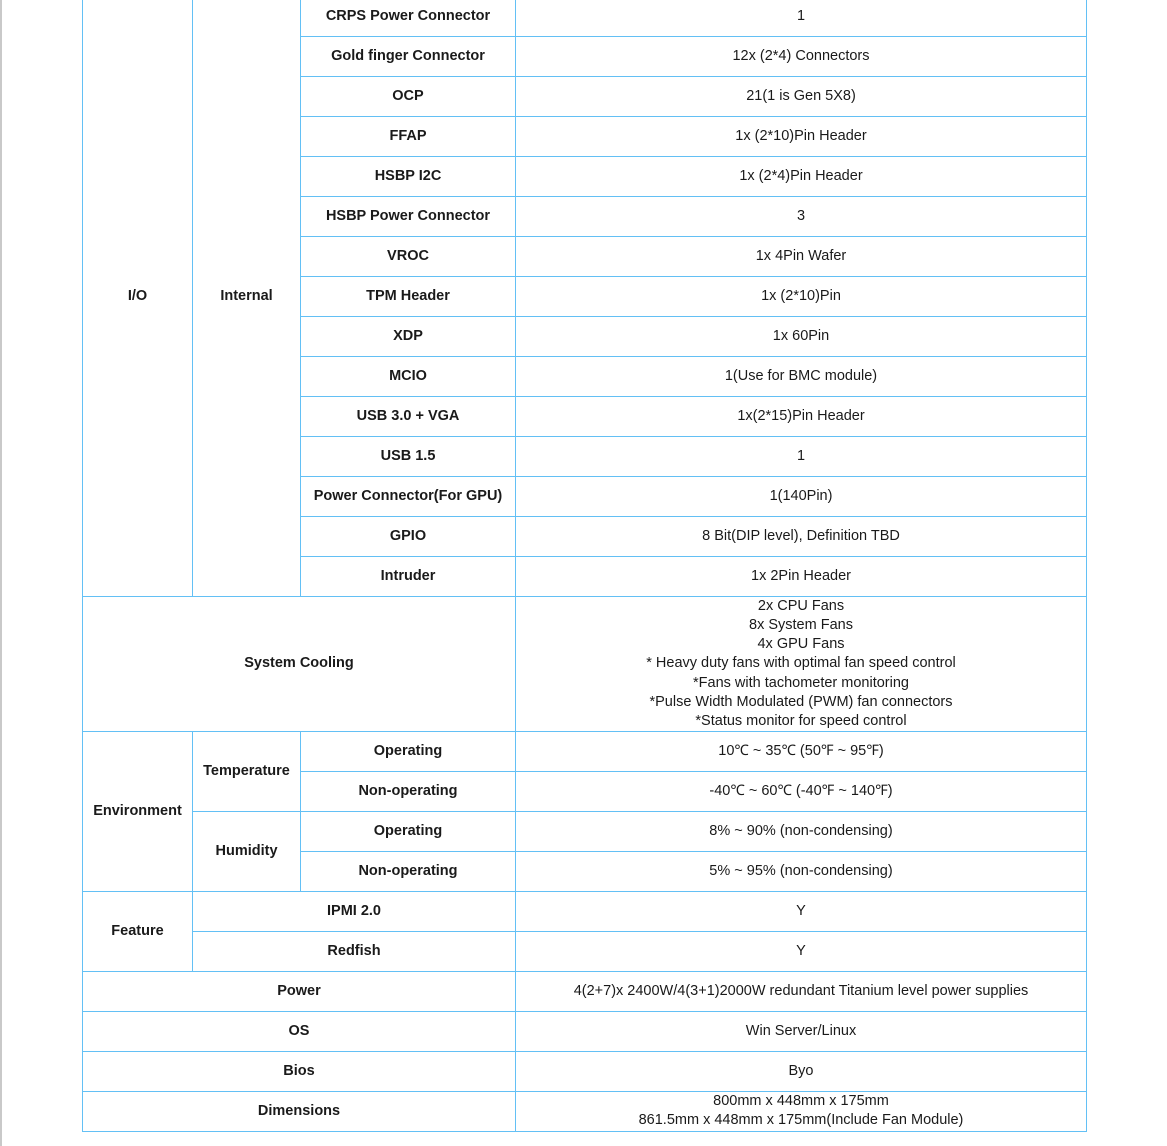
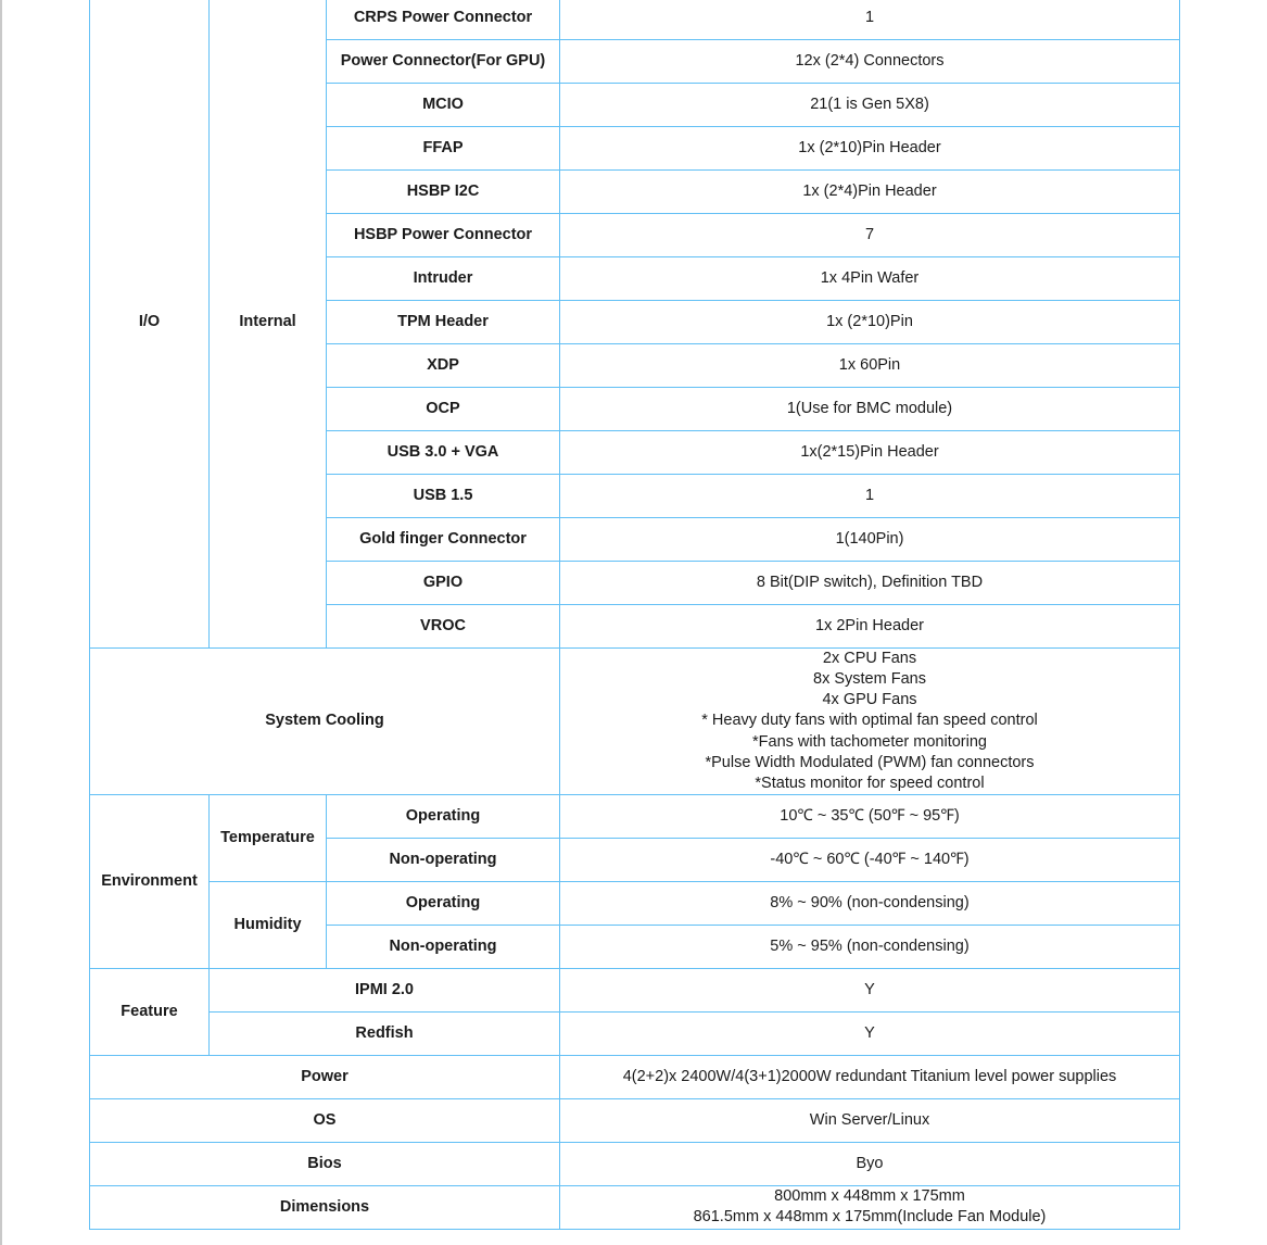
  I/O	Internal	CRPS Power Connector	1
- Gold finger Connector	12x (2*4) Connectors
+ Power Connector(For GPU)	12x (2*4) Connectors
- OCP	21(1 is Gen 5X8)
+ MCIO	21(1 is Gen 5X8)
  FFAP	1x (2*10)Pin Header
  HSBP I2C	1x (2*4)Pin Header
- HSBP Power Connector	3
+ HSBP Power Connector	7
- VROC	1x 4Pin Wafer
+ Intruder	1x 4Pin Wafer
  TPM Header	1x (2*10)Pin
  XDP	1x 60Pin
- MCIO	1(Use for BMC module)
+ OCP	1(Use for BMC module)
  USB 3.0 + VGA	1x(2*15)Pin Header
  USB 1.5	1
- Power Connector(For GPU)	1(140Pin)
+ Gold finger Connector	1(140Pin)
- GPIO	8 Bit(DIP level), Definition TBD
+ GPIO	8 Bit(DIP switch), Definition TBD
- Intruder	1x 2Pin Header
+ VROC	1x 2Pin Header
  System Cooling	2x CPU Fans 8x System Fans 4x GPU Fans * Heavy duty fans with optimal fan speed control *Fans with tachometer monitoring *Pulse Width Modulated (PWM) fan connectors *Status monitor for speed control
  Environment	Temperature	Operating	10℃ ~ 35℃ (50℉ ~ 95℉)
  Non-operating	-40℃ ~ 60℃ (-40℉ ~ 140℉)
  Humidity	Operating	8% ~ 90% (non-condensing)
  Non-operating	5% ~ 95% (non-condensing)
  Feature	IPMI 2.0	Y
  Redfish	Y
- Power	4(2+7)x 2400W/4(3+1)2000W redundant Titanium level power supplies
+ Power	4(2+2)x 2400W/4(3+1)2000W redundant Titanium level power supplies
  OS	Win Server/Linux
  Bios	Byo
  Dimensions	800mm x 448mm x 175mm 861.5mm x 448mm x 175mm(Include Fan Module)
